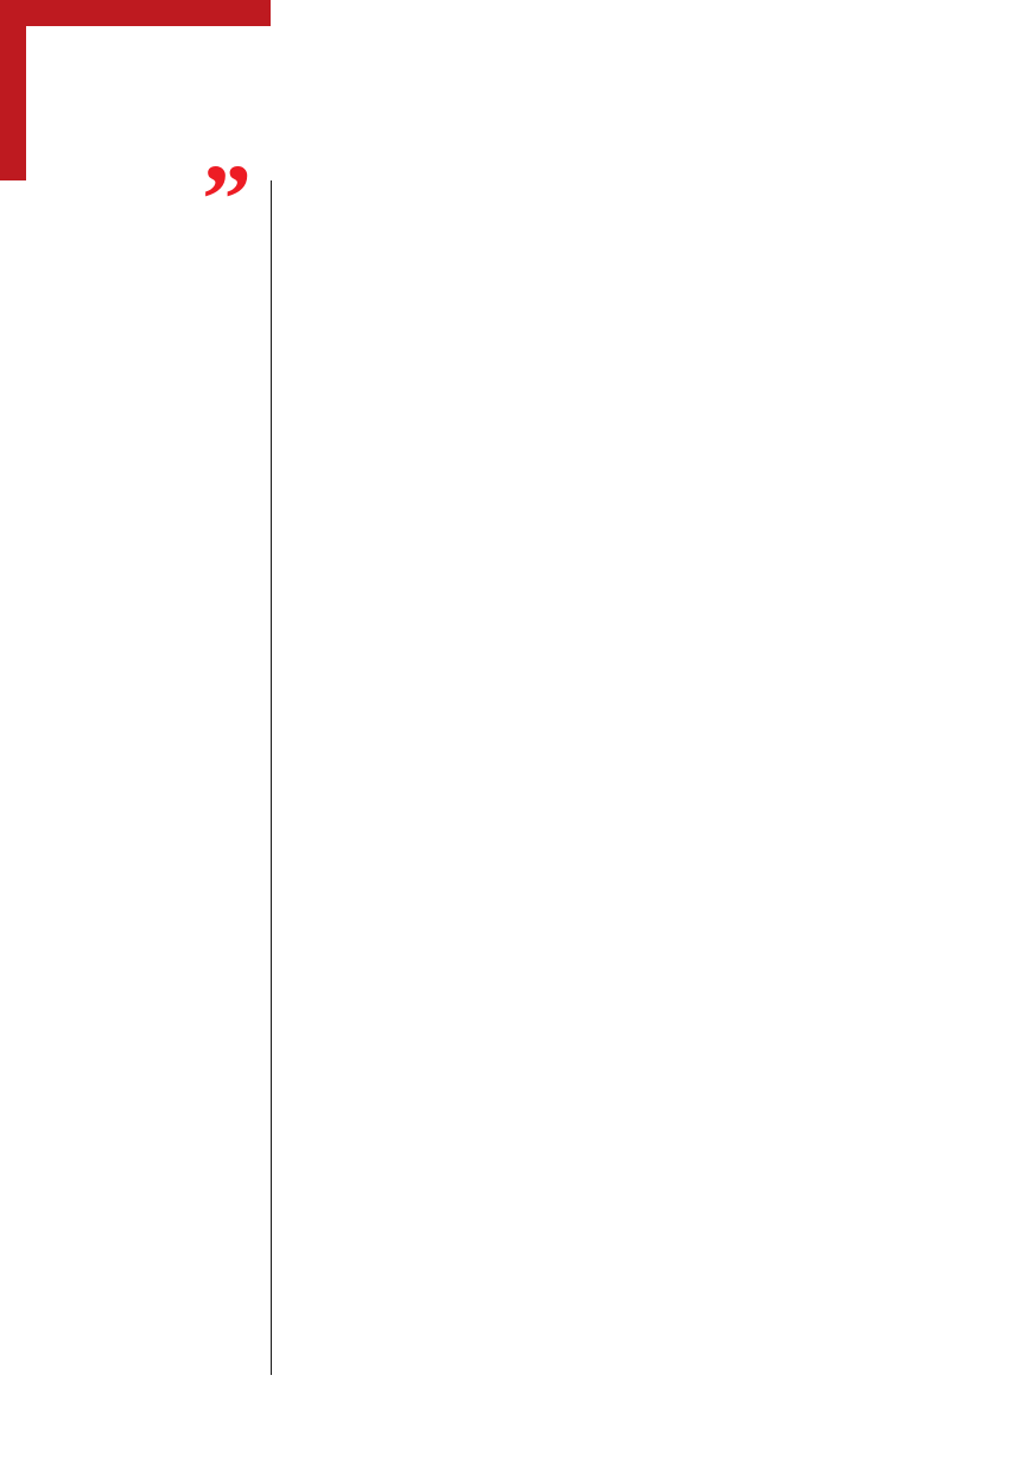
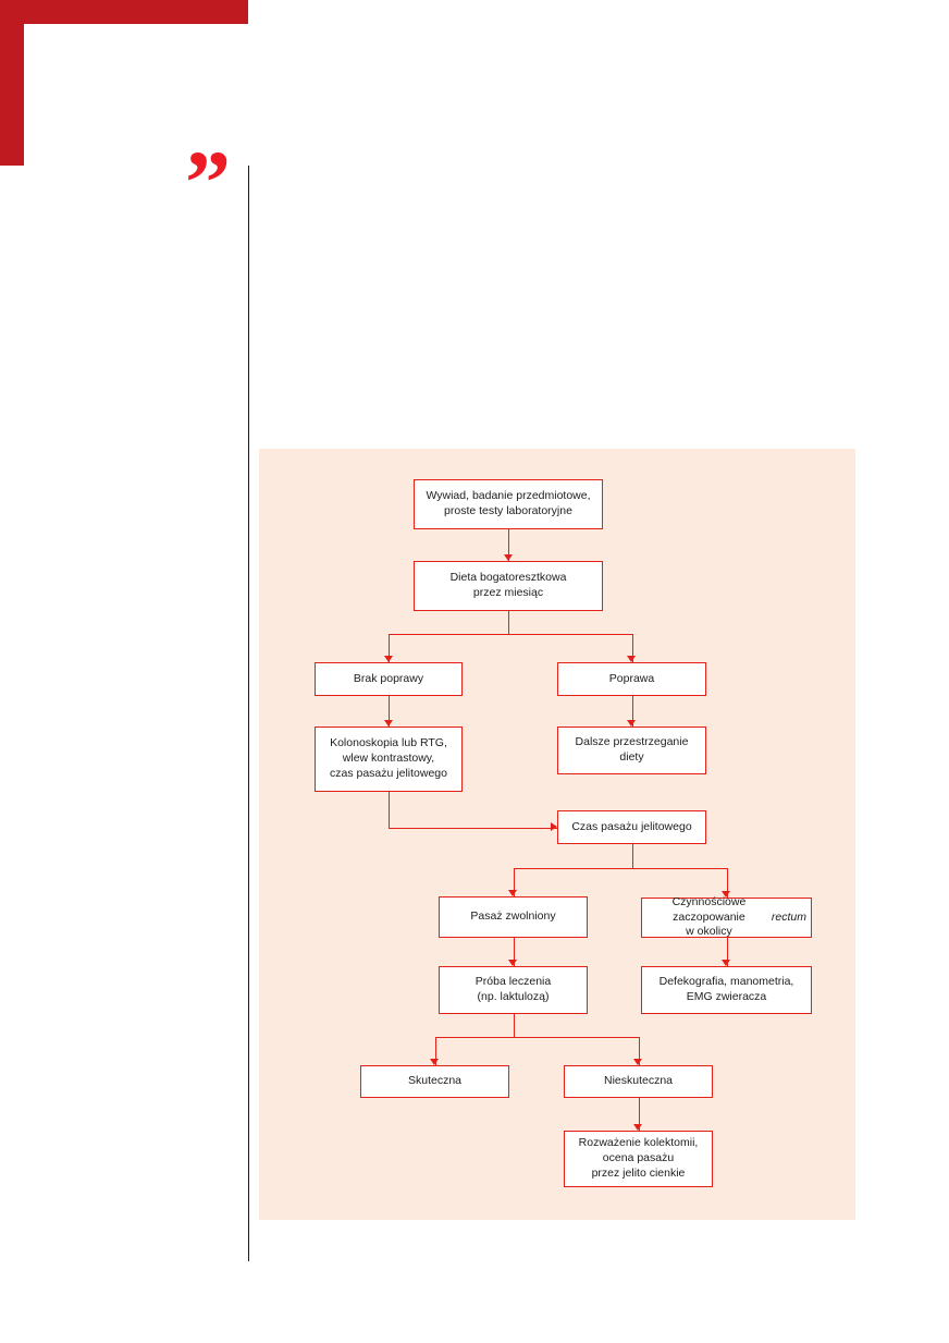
  ”
+ Wywiad, badanie przedmiotowe,
+ proste testy laboratoryjne
+ Dieta bogatoresztkowa
+ przez miesiąc
+ Brak poprawy
+ Poprawa
+ Kolonoskopia lub RTG,
+ wlew kontrastowy,
+ czas pasażu jelitowego
+ Dalsze przestrzeganie
+ diety
+ Czas pasażu jelitowego
+ Pasaż zwolniony
+ Czynnościowe zaczopowanie
+ w okolicy
+ rectum
+ Próba leczenia
+ (np. laktulozą)
+ Defekografia, manometria,
+ EMG zwieracza
+ Skuteczna
+ Nieskuteczna
+ Rozważenie kolektomii,
+ ocena pasażu
+ przez jelito cienkie
